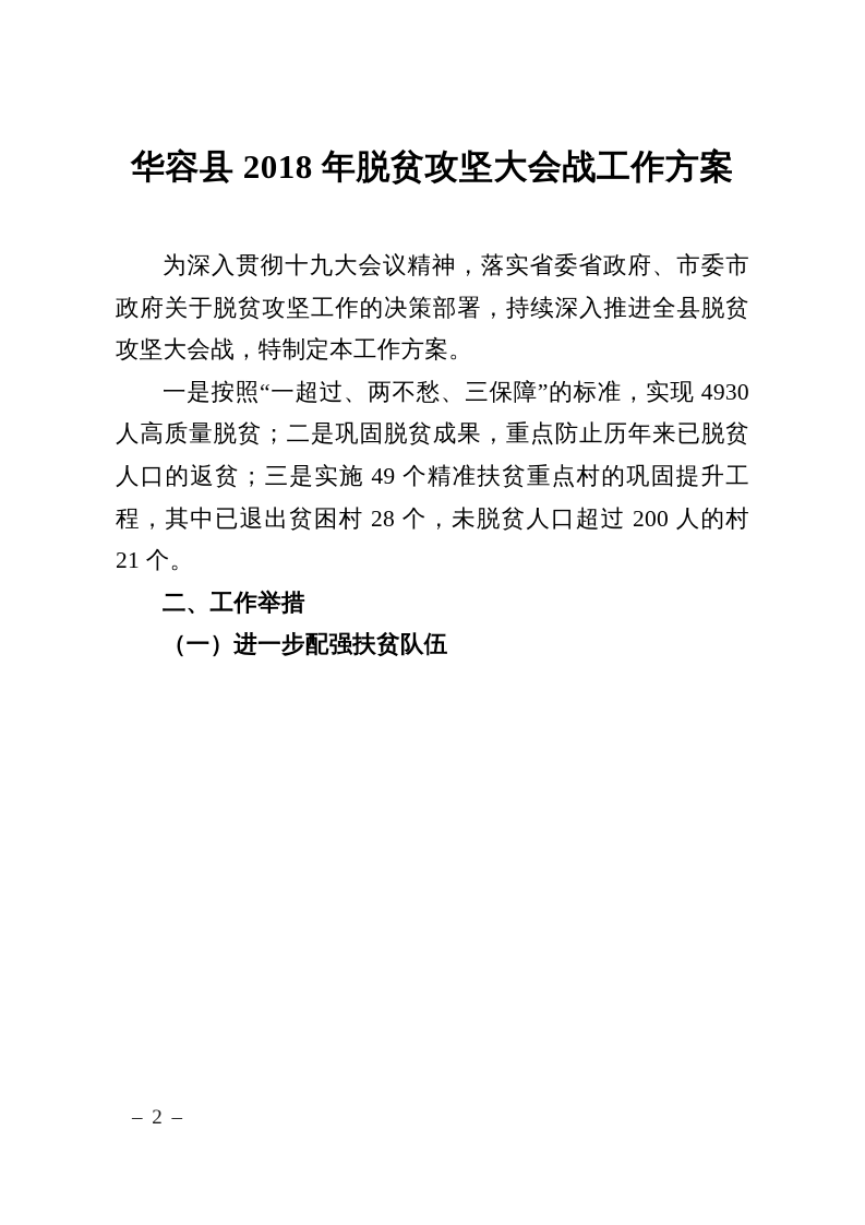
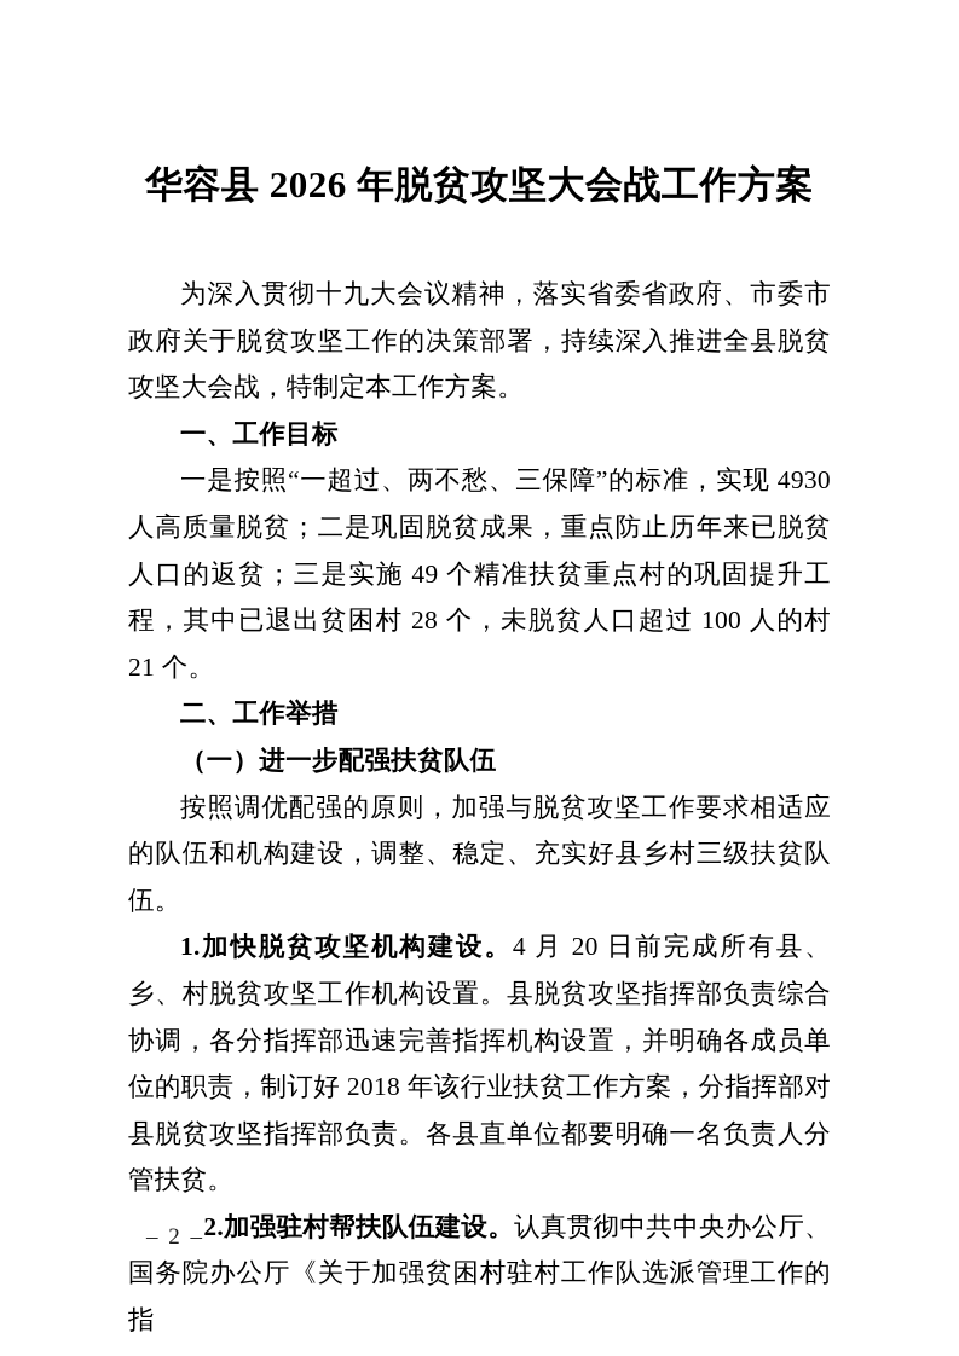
- 华容县 2018 年脱贫攻坚大会战工作方案
+ 华容县 2026 年脱贫攻坚大会战工作方案
  为深入贯彻十九大会议精神，落实省委省政府、市委市政府关于脱贫攻坚工作的决策部署，持续深入推进全县脱贫攻坚大会战，特制定本工作方案。
+ 一、工作目标
- 一是按照“一超过、两不愁、三保障”的标准，实现 4930 人高质量脱贫；二是巩固脱贫成果，重点防止历年来已脱贫人口的返贫；三是实施 49 个精准扶贫重点村的巩固提升工程，其中已退出贫困村 28 个，未脱贫人口超过 200 人的村 21 个。
+ 一是按照“一超过、两不愁、三保障”的标准，实现 4930 人高质量脱贫；二是巩固脱贫成果，重点防止历年来已脱贫人口的返贫；三是实施 49 个精准扶贫重点村的巩固提升工程，其中已退出贫困村 28 个，未脱贫人口超过 100 人的村 21 个。
  二、工作举措
  （一）进一步配强扶贫队伍
+ 按照调优配强的原则，加强与脱贫攻坚工作要求相适应的队伍和机构建设，调整、稳定、充实好县乡村三级扶贫队伍。
+ 1.加快脱贫攻坚机构建设。4 月 20 日前完成所有县、乡、村脱贫攻坚工作机构设置。县脱贫攻坚指挥部负责综合协调，各分指挥部迅速完善指挥机构设置，并明确各成员单位的职责，制订好 2018 年该行业扶贫工作方案，分指挥部对县脱贫攻坚指挥部负责。各县直单位都要明确一名负责人分管扶贫。
+ 2.加强驻村帮扶队伍建设。认真贯彻中共中央办公厅、国务院办公厅《关于加强贫困村驻村工作队选派管理工作的指
  – 2 –
